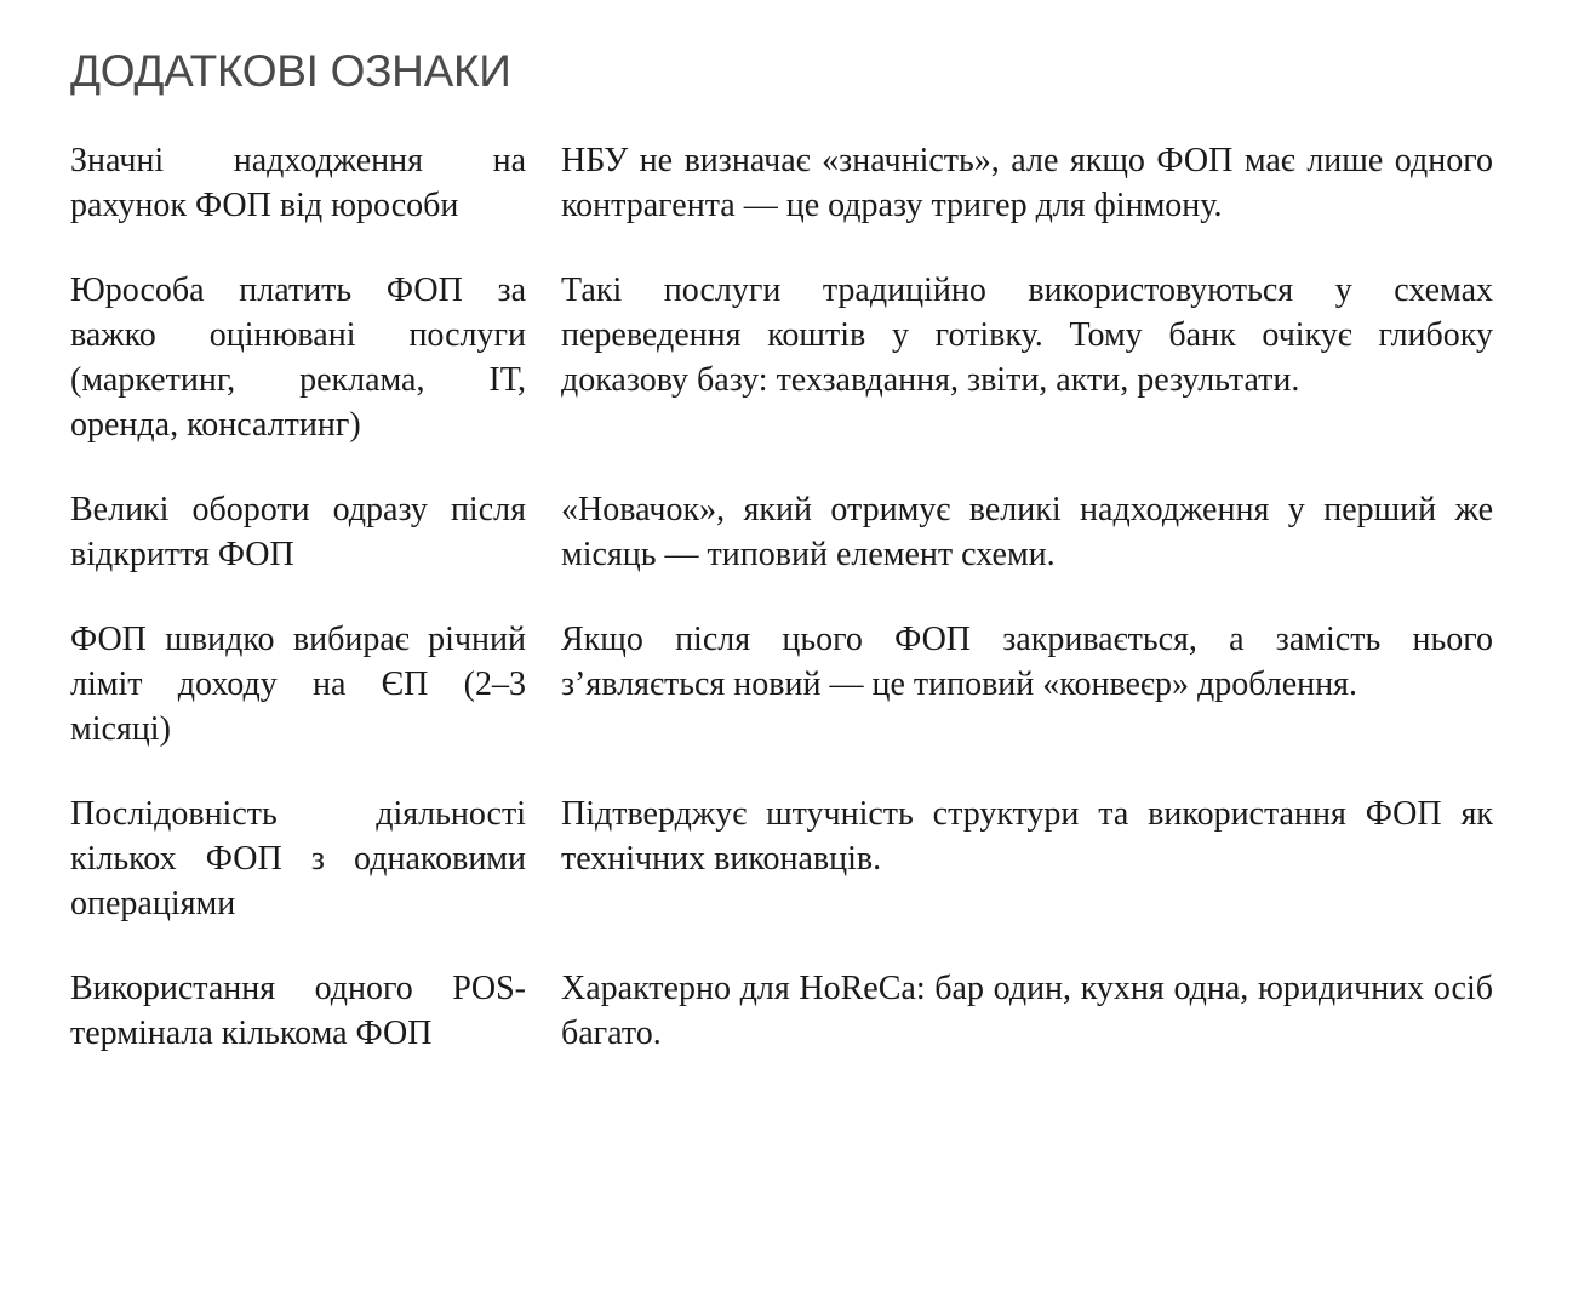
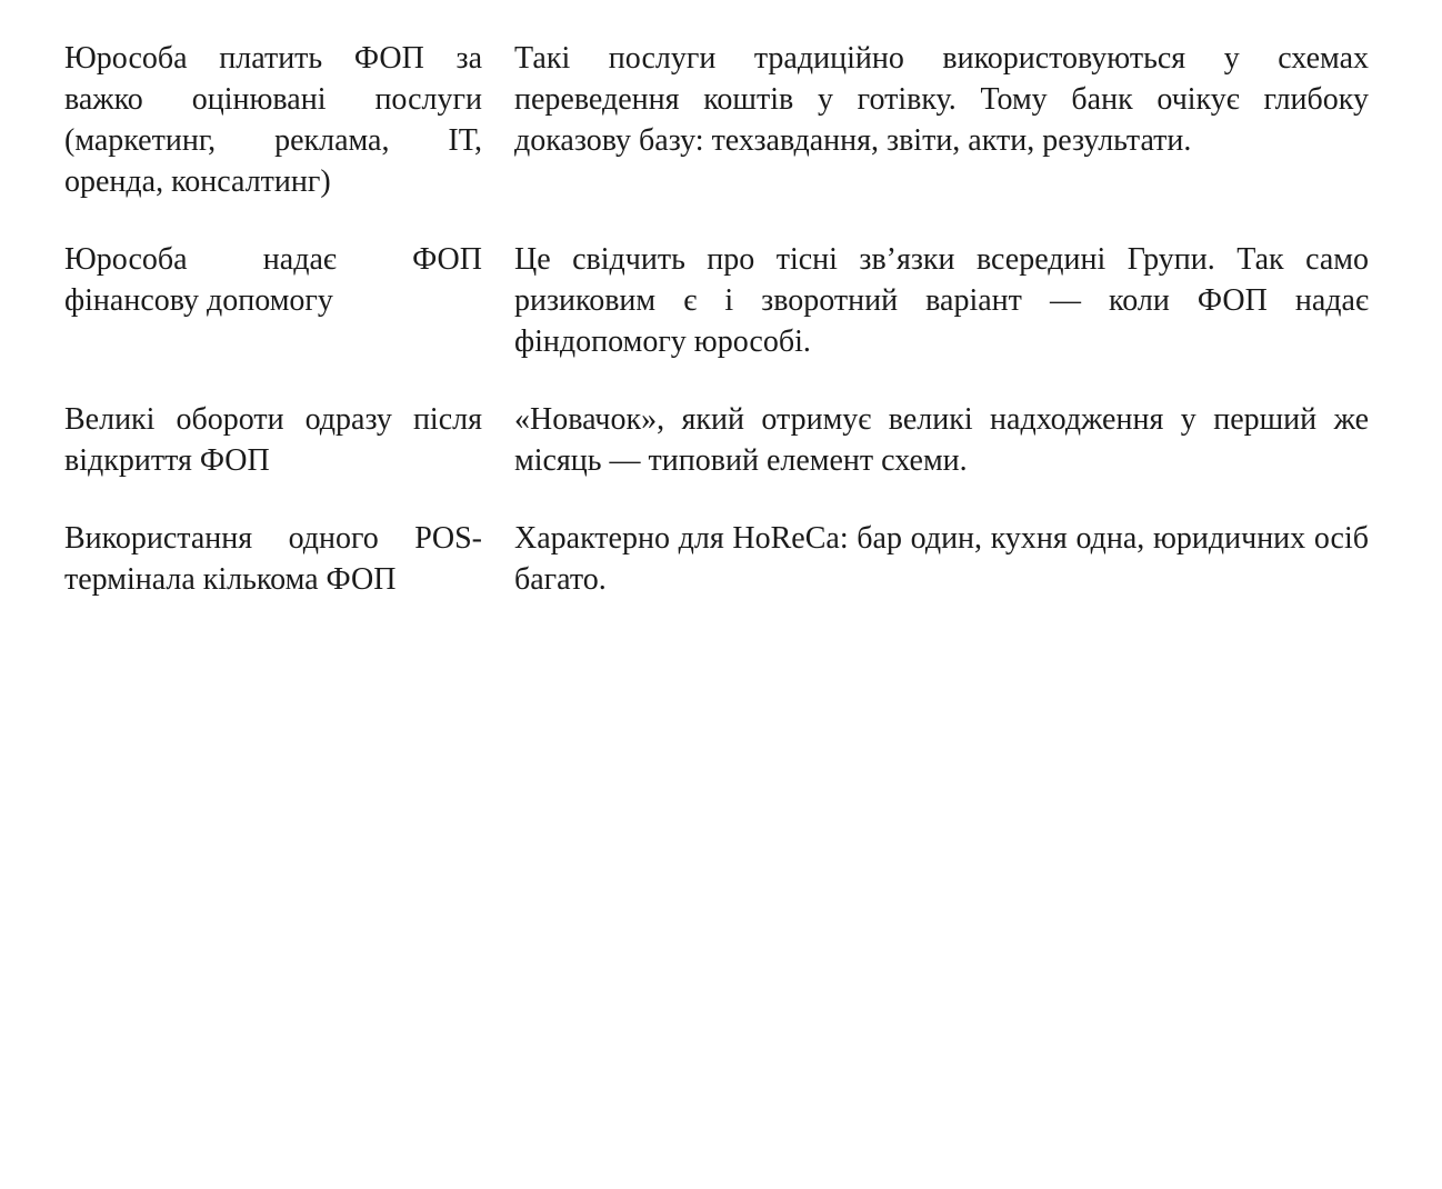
- ДОДАТКОВІ ОЗНАКИ
- Значні надходження на рахунок ФОП від юрособи	НБУ не визначає «значність», але якщо ФОП має лише одного контрагента — це одразу тригер для фінмону.
  Юрособа платить ФОП за важко оцінювані послуги (маркетинг, реклама, ІТ, оренда, консалтинг)	Такі послуги традиційно використовуються у схемах переведення коштів у готівку. Тому банк очікує глибоку доказову базу: техзавдання, звіти, акти, результати.
+ Юрособа надає ФОП фінансову допомогу	Це свідчить про тісні зв’язки всередині Групи. Так само ризиковим є і зворотний варіант — коли ФОП надає фіндопомогу юрособі.
  Великі обороти одразу після відкриття ФОП	«Новачок», який отримує великі надходження у перший же місяць — типовий елемент схеми.
- ФОП швидко вибирає річний ліміт доходу на ЄП (2–3 місяці)	Якщо після цього ФОП закривається, а замість нього з’являється новий — це типовий «конвеєр» дроблення.
- Послідовність діяльності кількох ФОП з однаковими операціями	Підтверджує штучність структури та використання ФОП як технічних виконавців.
  Використання одного POS-термінала кількома ФОП	Характерно для HoReCa: бар один, кухня одна, юридичних осіб багато.
